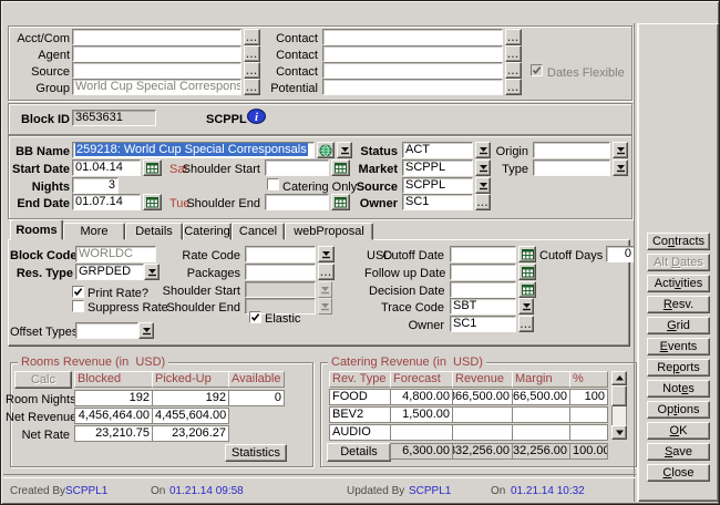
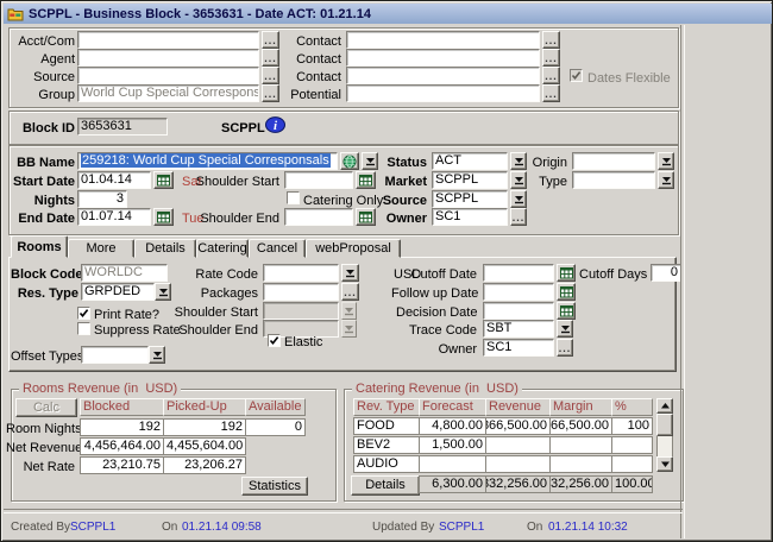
+ SCPPL - Business Block - 3653631 - Date ACT: 01.21.14
  Acct/Com
  ...
  Agent
  ...
  Source
  ...
  Group
  World Cup Special Correspons
  ...
  Contact
  ...
  Contact
  ...
  Contact
  ...
  Potential
  ...
  Dates Flexible
  Block ID
  3653631
  SCPPL
  i
  BB Name
  259218: World Cup Special Corresponsals
  Start Date
  01.04.14
  Sat
  Shoulder Start
  Nights
  3
  Catering Only
  End Date
  01.07.14
  Tue
  Shoulder End
  Status
  ACT
  Market
  SCPPL
  Source
  SCPPL
  Owner
  SC1
  ...
  Origin
  Type
  Rooms
  More
  Details
  Catering
  Cancel
  webProposal
  Block Code
  WORLDC
  Res. Type
  GRPDED
  Print Rate?
  Suppress Rate
  Offset Type
  Rate Code
  USD
  Packages
  ...
  Shoulder Start
  Shoulder End
  Elastic
  Cutoff Date
  Cutoff Days
  0
  Follow up Date
  Decision Date
  Trace Code
  SBT
  Owner
  SC1
  ...
  Rooms Revenue (in USD)
  Calc
  Blocked
  Picked-Up
  Available
  Room Nights
  192
  192
  0
  Net Revenu
  4,456,464.00
  4,455,604.00
  Net Rate
  23,210.75
  23,206.27
  Statistics
  Catering Revenue (in USD)
  Rev. Type
  Forecast
  Revenue
  Margin
  %
  FOOD
  4,800.00
  866,500.00
  66,500.00
  100
  BEV2
  1,500.00
  AUDIO
  Details
  6,300.00
  332,256.00
  32,256.00
  100.00
- Contracts
- Alt Dates
- Activities
- Resv.
- Grid
- Events
- Reports
- Notes
- Options
- OK
- Save
- Close
  Created By
  SCPPL1
  On
  01.21.14 09:58
  Updated By
  SCPPL1
  On
  01.21.14 10:32
